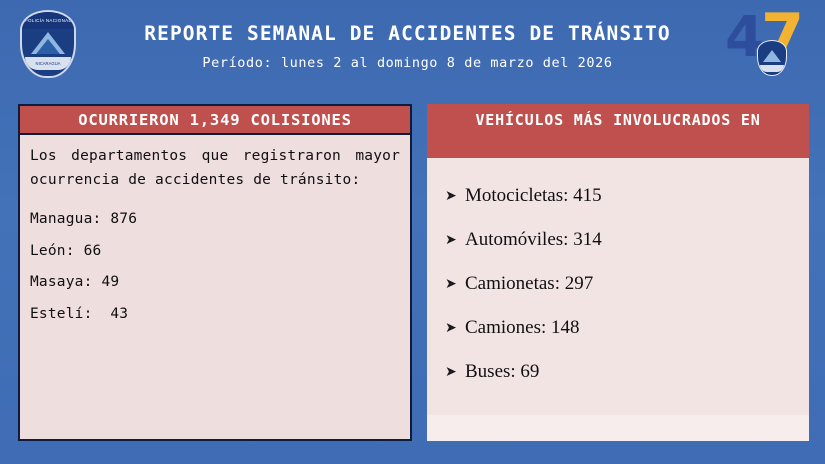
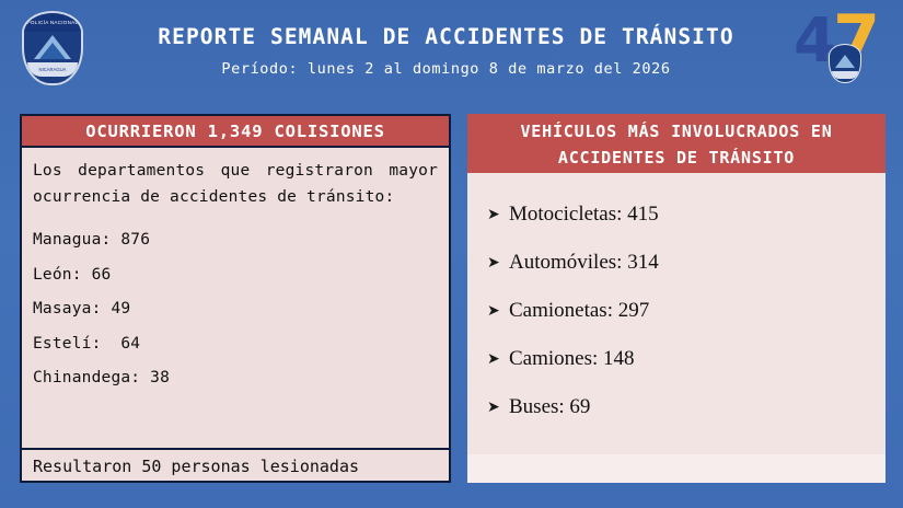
  REPORTE SEMANAL DE ACCIDENTES DE TRÁNSITO
  Período: lunes 2 al domingo 8 de marzo del 2026
  4
  7
  OCURRIERON 1,349 COLISIONES
  Los departamentos que registraron mayor ocurrencia de accidentes de tránsito:
  Managua: 876
  León: 66
  Masaya: 49
- Estelí: 43
+ Estelí: 64
+ Chinandega: 38
+ Resultaron 50 personas lesionadas
  VEHÍCULOS MÁS INVOLUCRADOS EN
+ ACCIDENTES DE TRÁNSITO
  ➤
  Motocicletas: 415
  ➤
  Automóviles: 314
  ➤
  Camionetas: 297
  ➤
  Camiones: 148
  ➤
  Buses: 69
